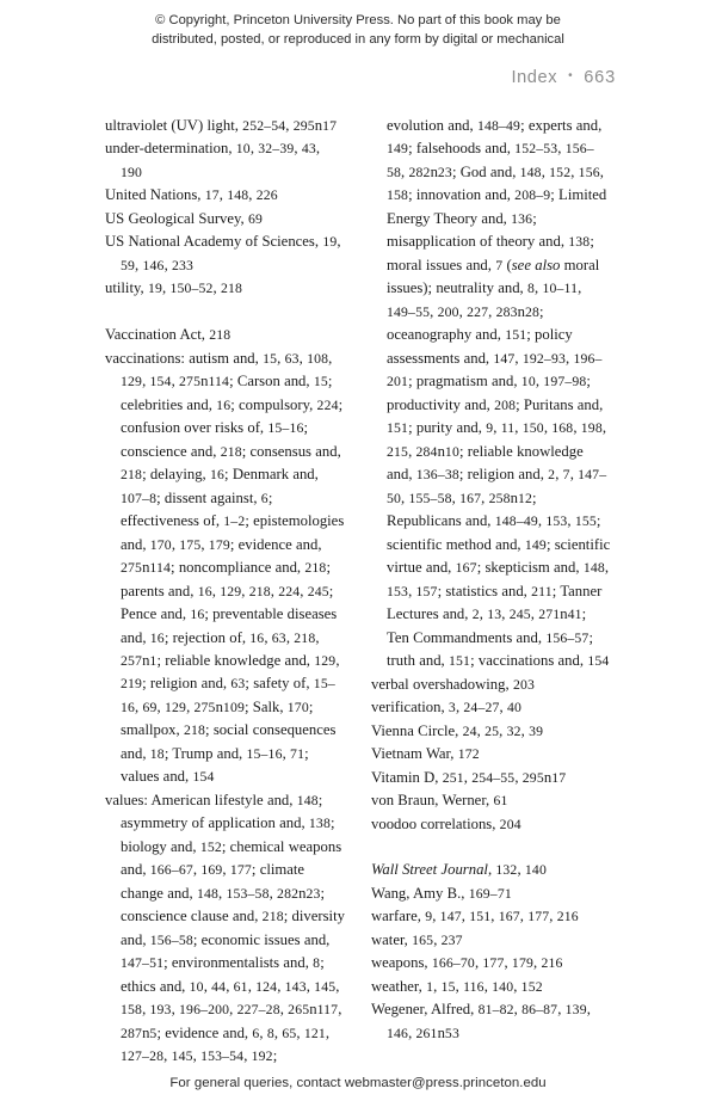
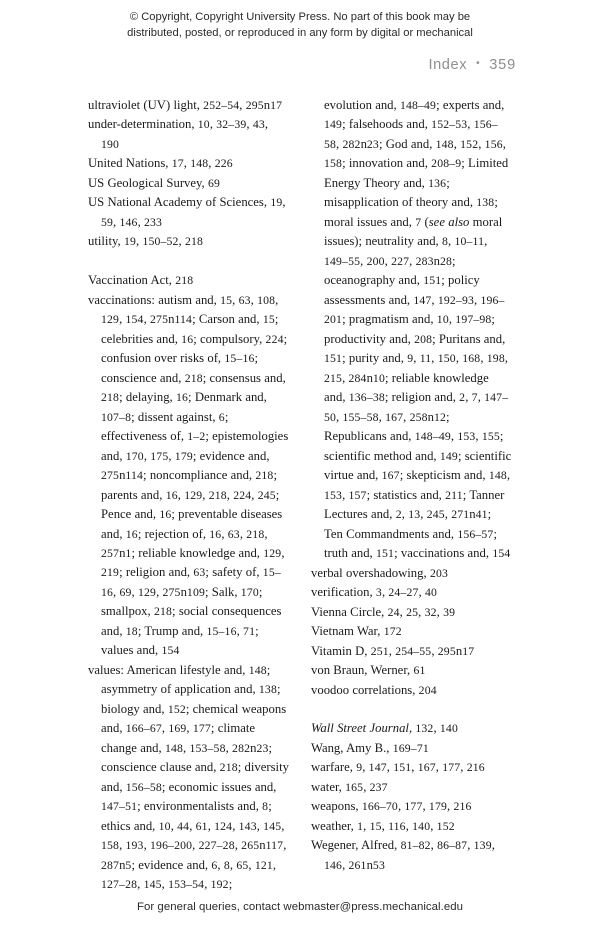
- © Copyright, Princeton University Press. No part of this book may be
+ © Copyright, Copyright University Press. No part of this book may be
  distributed, posted, or reproduced in any form by digital or mechanical
  Index
  •
- 663
+ 359
  ultraviolet (UV) light, 252–54, 295n17
  under-determination, 10, 32–39, 43, 190
  United Nations, 17, 148, 226
  US Geological Survey, 69
  US National Academy of Sciences, 19, 59, 146, 233
  utility, 19, 150–52, 218
  Vaccination Act, 218
  vaccinations: autism and, 15, 63, 108, 129, 154, 275n114; Carson and, 15; celebrities and, 16; compulsory, 224; confusion over risks of, 15–16; conscience and, 218; consensus and, 218; delaying, 16; Denmark and, 107–8; dissent against, 6; effectiveness of, 1–2; epistemologies and, 170, 175, 179; evidence and, 275n114; noncompliance and, 218; parents and, 16, 129, 218, 224, 245; Pence and, 16; preventable diseases and, 16; rejection of, 16, 63, 218, 257n1; reliable knowledge and, 129, 219; religion and, 63; safety of, 15–16, 69, 129, 275n109; Salk, 170; smallpox, 218; social consequences and, 18; Trump and, 15–16, 71; values and, 154
  values: American lifestyle and, 148; asymmetry of application and, 138; biology and, 152; chemical weapons and, 166–67, 169, 177; climate change and, 148, 153–58, 282n23; conscience clause and, 218; diversity and, 156–58; economic issues and, 147–51; environmentalists and, 8; ethics and, 10, 44, 61, 124, 143, 145, 158, 193, 196–200, 227–28, 265n117, 287n5; evidence and, 6, 8, 65, 121, 127–28, 145, 153–54, 192;
  evolution and, 148–49; experts and, 149; falsehoods and, 152–53, 156–58, 282n23; God and, 148, 152, 156, 158; innovation and, 208–9; Limited Energy Theory and, 136; misapplication of theory and, 138; moral issues and, 7 (see also moral issues); neutrality and, 8, 10–11, 149–55, 200, 227, 283n28; oceanography and, 151; policy assessments and, 147, 192–93, 196–201; pragmatism and, 10, 197–98; productivity and, 208; Puritans and, 151; purity and, 9, 11, 150, 168, 198, 215, 284n10; reliable knowledge and, 136–38; religion and, 2, 7, 147–50, 155–58, 167, 258n12; Republicans and, 148–49, 153, 155; scientific method and, 149; scientific virtue and, 167; skepticism and, 148, 153, 157; statistics and, 211; Tanner Lectures and, 2, 13, 245, 271n41; Ten Commandments and, 156–57; truth and, 151; vaccinations and, 154
  verbal overshadowing, 203
  verification, 3, 24–27, 40
  Vienna Circle, 24, 25, 32, 39
  Vietnam War, 172
  Vitamin D, 251, 254–55, 295n17
  von Braun, Werner, 61
  voodoo correlations, 204
  Wall Street Journal, 132, 140
  Wang, Amy B., 169–71
  warfare, 9, 147, 151, 167, 177, 216
  water, 165, 237
  weapons, 166–70, 177, 179, 216
  weather, 1, 15, 116, 140, 152
  Wegener, Alfred, 81–82, 86–87, 139, 146, 261n53
- For general queries, contact webmaster@press.princeton.edu
+ For general queries, contact webmaster@press.mechanical.edu
